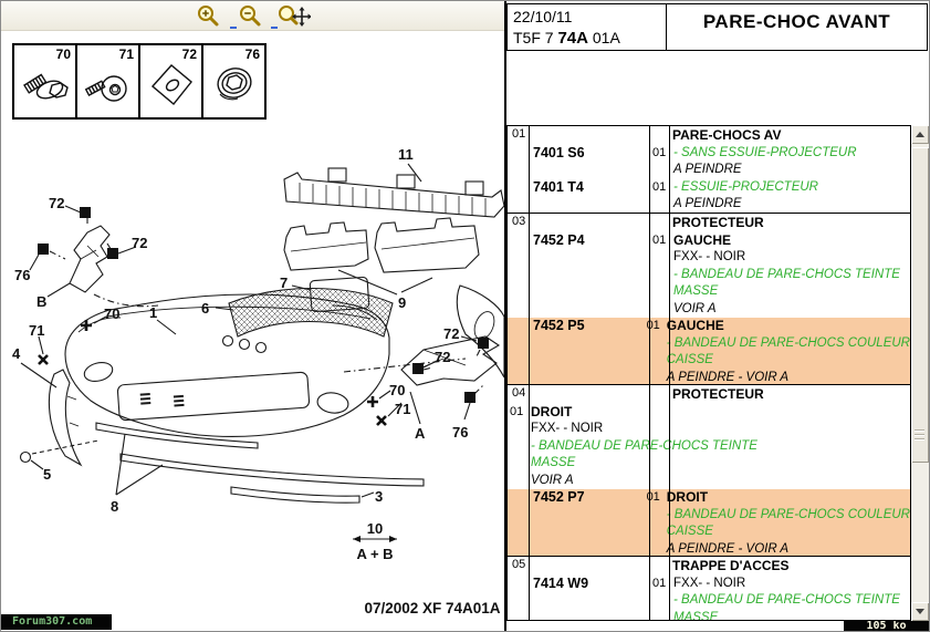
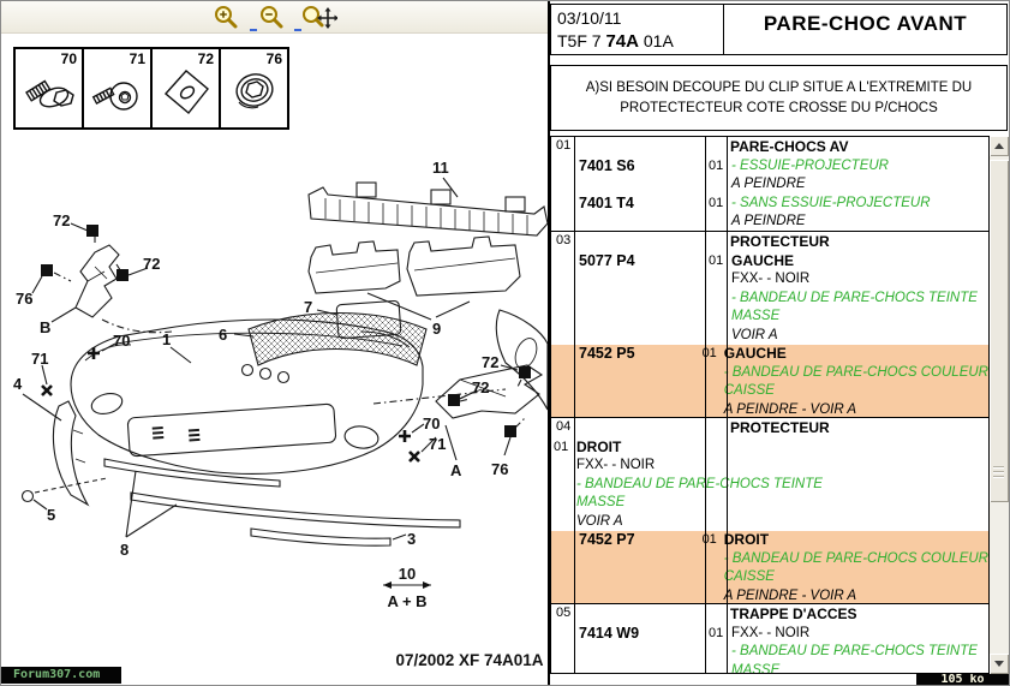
  70
  71
  72
  76
  72
  72
  76
  B
  70
  1
  71
  4
  6
  11
  7
  9
  72
  72
  70
  71
  A
  76
  5
  8
  3
  10
  A + B
  07/2002 XF 74A01A
  Forum307.com
  105 ko
- 22/10/11
+ 03/10/11
  T5F 7 74A 01A
  PARE-CHOC AVANT
+ A)SI BESOIN DECOUPE DU CLIP SITUE A L'EXTREMITE DU
+ PROTECTECTEUR COTE CROSSE DU P/CHOCS
  01
  PARE-CHOCS AV
  7401 S6
  01
- - SANS ESSUIE-PROJECTEUR
+ - ESSUIE-PROJECTEUR
  A PEINDRE
  7401 T4
  01
- - ESSUIE-PROJECTEUR
+ - SANS ESSUIE-PROJECTEUR
  A PEINDRE
  03
  PROTECTEUR
- 7452 P4
+ 5077 P4
  01
  GAUCHE
  FXX- - NOIR
  - BANDEAU DE PARE-CHOCS TEINTE
  MASSE
  VOIR A
  7452 P5
  GAUCHE
  BANDEAU DE PARE-CHOCS COULEUR
  CAISSE
  A PEINDRE - VOIR A
  04
  PROTECTEUR
  01
  DROIT
  FXX- - NOIR
  - BANDEAU DE PARE-CHOCS TEINTE
  MASSE
  VOIR A
  7452 P7
  DROIT
  BANDEAU DE PARE-CHOCS COULEUR
  CAISSE
  A PEINDRE - VOIR A
  05
  TRAPPE D'ACCES
  7414 W9
  01
  FXX- - NOIR
  - BANDEAU DE PARE-CHOCS TEINTE
  MASSE
